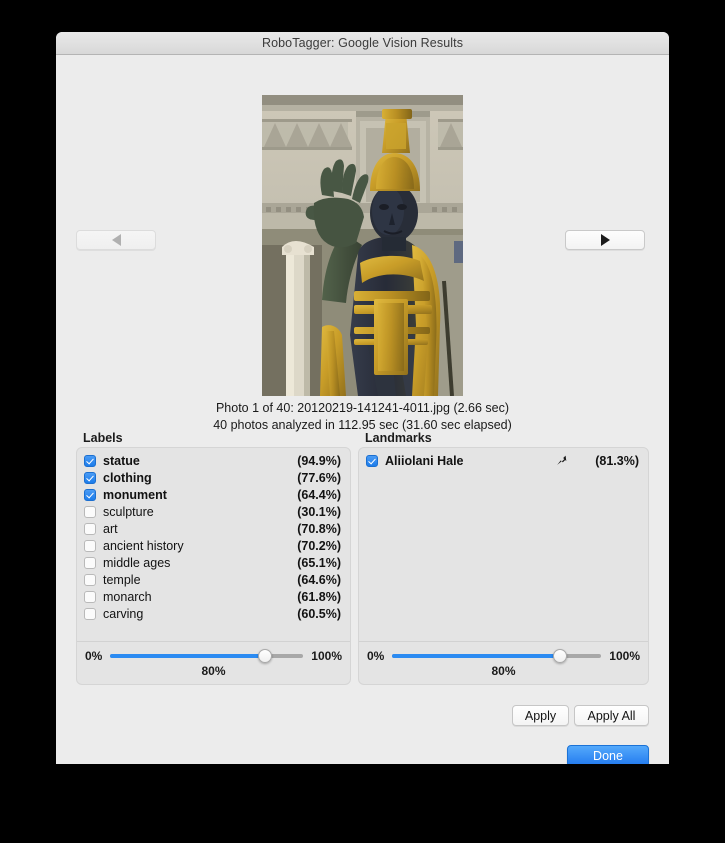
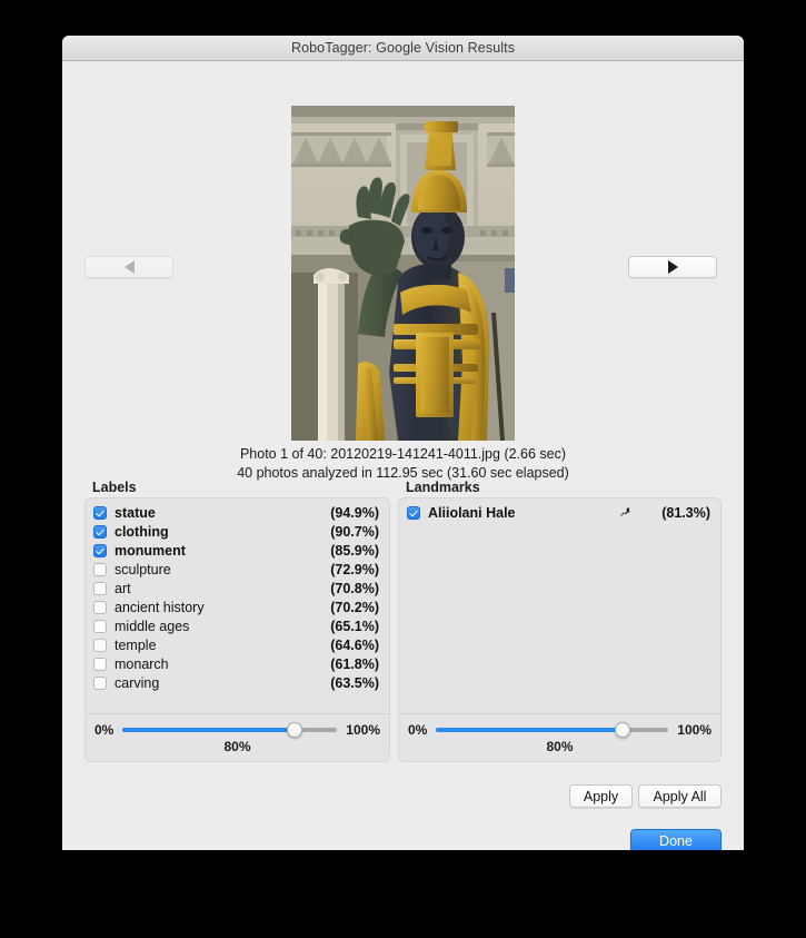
  RoboTagger: Google Vision Results
  Photo 1 of 40: 20120219-141241-4011.jpg (2.66 sec)
  40 photos analyzed in 112.95 sec (31.60 sec elapsed)
  Labels
  statue
  (94.9%)
  clothing
- (77.6%)
+ (90.7%)
  monument
- (64.4%)
+ (85.9%)
  sculpture
- (30.1%)
+ (72.9%)
  art
  (70.8%)
  ancient history
  (70.2%)
  middle ages
  (65.1%)
  temple
  (64.6%)
  monarch
  (61.8%)
  carving
- (60.5%)
+ (63.5%)
  0%
  100%
  80%
  Landmarks
  Aliiolani Hale
  (81.3%)
  0%
  100%
  80%
  Apply
  Apply All
  Done
